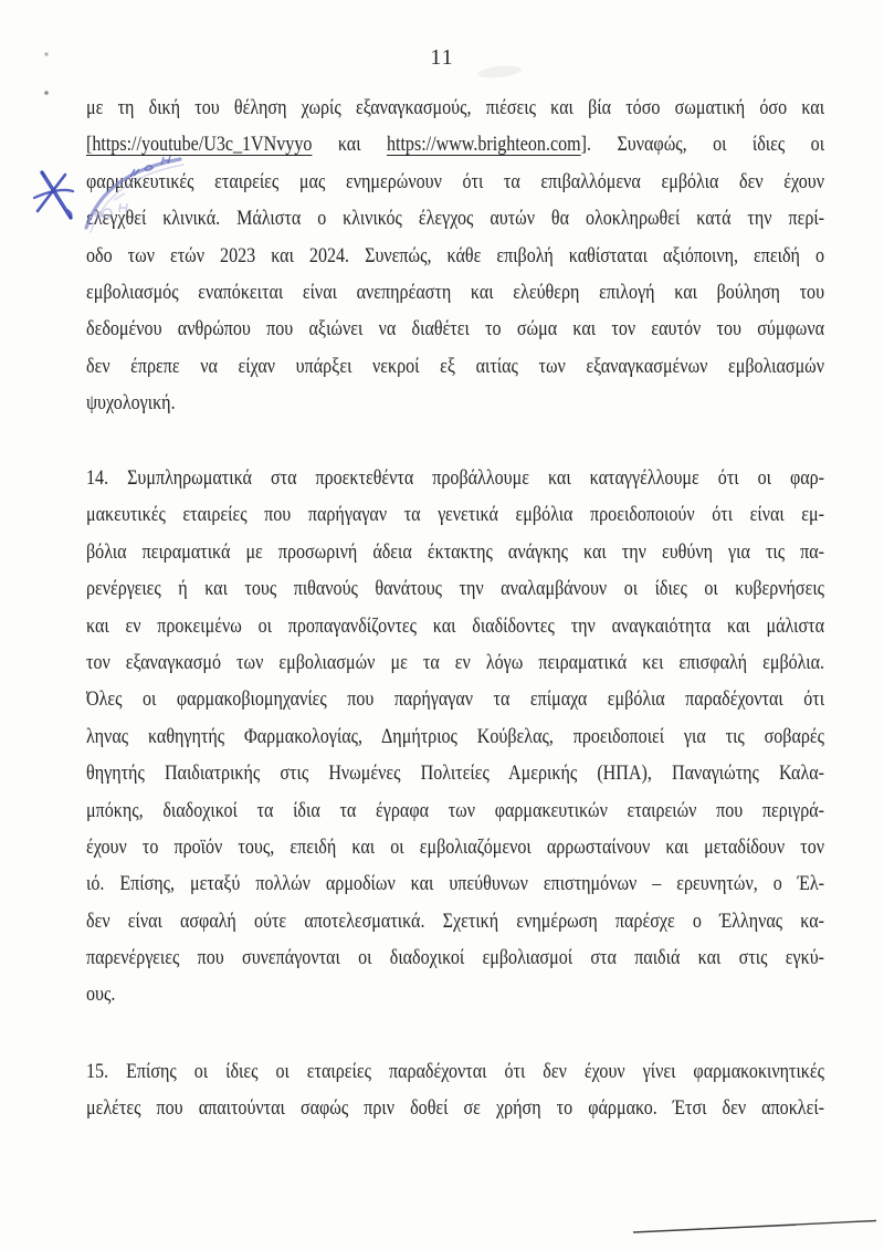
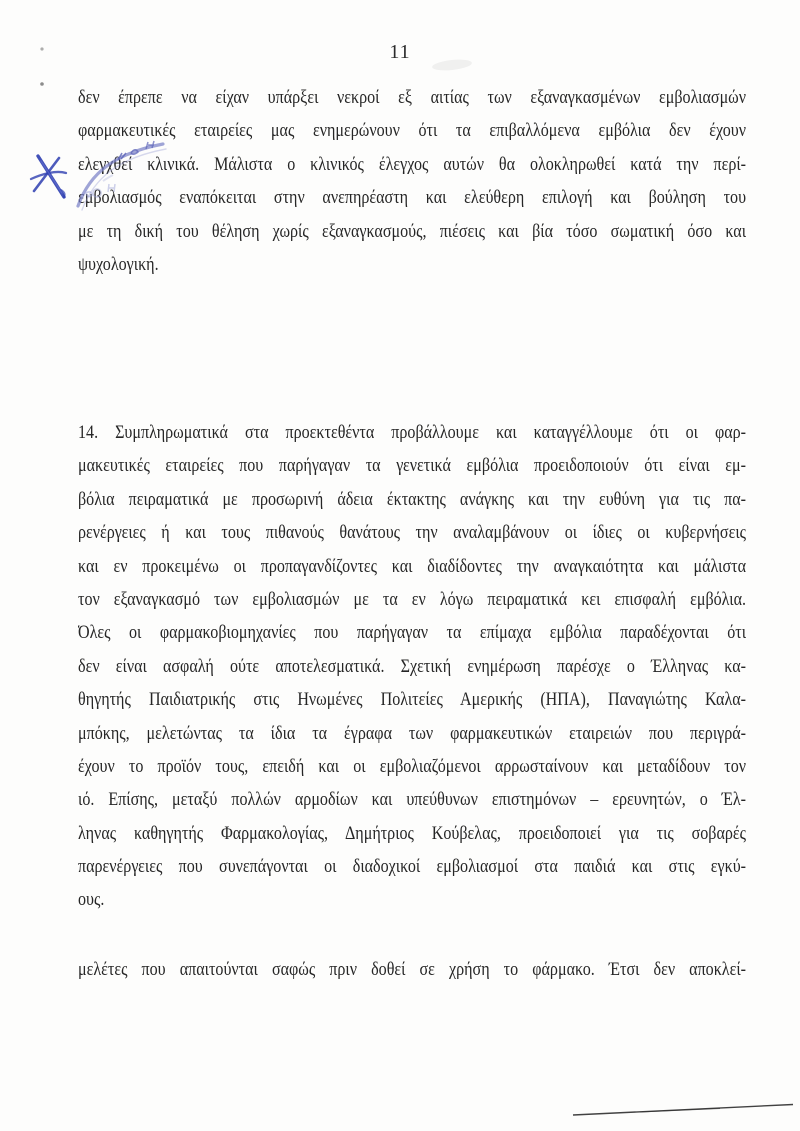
  11
- με τη δική του θέληση χωρίς εξαναγκασμούς, πιέσεις και βία τόσο σωματική όσο και
+ δεν έπρεπε να είχαν υπάρξει νεκροί εξ αιτίας των εξαναγκασμένων εμβολιασμών
- [https://youtube/U3c_1VNvyyo και https://www.brighteon.com]. Συναφώς, οι ίδιες οι
  φαρμακευτικές εταιρείες μας ενημερώνουν ότι τα επιβαλλόμενα εμβόλια δεν έχουν
  ελεγχθεί κλινικά. Μάλιστα ο κλινικός έλεγχος αυτών θα ολοκληρωθεί κατά την περί-
- οδο των ετών 2023 και 2024. Συνεπώς, κάθε επιβολή καθίσταται αξιόποινη, επειδή ο
- εμβολιασμός εναπόκειται είναι ανεπηρέαστη και ελεύθερη επιλογή και βούληση του
+ εμβολιασμός εναπόκειται στην ανεπηρέαστη και ελεύθερη επιλογή και βούληση του
- δεδομένου ανθρώπου που αξιώνει να διαθέτει το σώμα και τον εαυτόν του σύμφωνα
- δεν έπρεπε να είχαν υπάρξει νεκροί εξ αιτίας των εξαναγκασμένων εμβολιασμών
+ με τη δική του θέληση χωρίς εξαναγκασμούς, πιέσεις και βία τόσο σωματική όσο και
  ψυχολογική.
  14. Συμπληρωματικά στα προεκτεθέντα προβάλλουμε και καταγγέλλουμε ότι οι φαρ-
  μακευτικές εταιρείες που παρήγαγαν τα γενετικά εμβόλια προειδοποιούν ότι είναι εμ-
  βόλια πειραματικά με προσωρινή άδεια έκτακτης ανάγκης και την ευθύνη για τις πα-
  ρενέργειες ή και τους πιθανούς θανάτους την αναλαμβάνουν οι ίδιες οι κυβερνήσεις
  και εν προκειμένω οι προπαγανδίζοντες και διαδίδοντες την αναγκαιότητα και μάλιστα
  τον εξαναγκασμό των εμβολιασμών με τα εν λόγω πειραματικά κει επισφαλή εμβόλια.
  Όλες οι φαρμακοβιομηχανίες που παρήγαγαν τα επίμαχα εμβόλια παραδέχονται ότι
- ληνας καθηγητής Φαρμακολογίας, Δημήτριος Κούβελας, προειδοποιεί για τις σοβαρές
+ δεν είναι ασφαλή ούτε αποτελεσματικά. Σχετική ενημέρωση παρέσχε ο Έλληνας κα-
  θηγητής Παιδιατρικής στις Ηνωμένες Πολιτείες Αμερικής (ΗΠΑ), Παναγιώτης Καλα-
- μπόκης, διαδοχικοί τα ίδια τα έγραφα των φαρμακευτικών εταιρειών που περιγρά-
+ μπόκης, μελετώντας τα ίδια τα έγραφα των φαρμακευτικών εταιρειών που περιγρά-
  έχουν το προϊόν τους, επειδή και οι εμβολιαζόμενοι αρρωσταίνουν και μεταδίδουν τον
  ιό. Επίσης, μεταξύ πολλών αρμοδίων και υπεύθυνων επιστημόνων – ερευνητών, ο Έλ-
- δεν είναι ασφαλή ούτε αποτελεσματικά. Σχετική ενημέρωση παρέσχε ο Έλληνας κα-
+ ληνας καθηγητής Φαρμακολογίας, Δημήτριος Κούβελας, προειδοποιεί για τις σοβαρές
  παρενέργειες που συνεπάγονται οι διαδοχικοί εμβολιασμοί στα παιδιά και στις εγκύ-
  ους.
- 15. Επίσης οι ίδιες οι εταιρείες παραδέχονται ότι δεν έχουν γίνει φαρμακοκινητικές
  μελέτες που απαιτούνται σαφώς πριν δοθεί σε χρήση το φάρμακο. Έτσι δεν αποκλεί-
